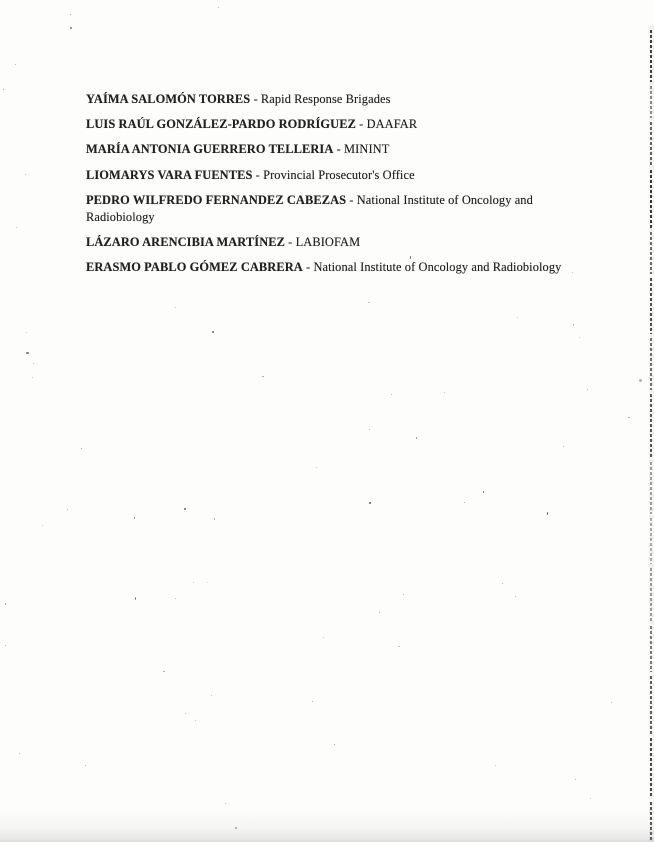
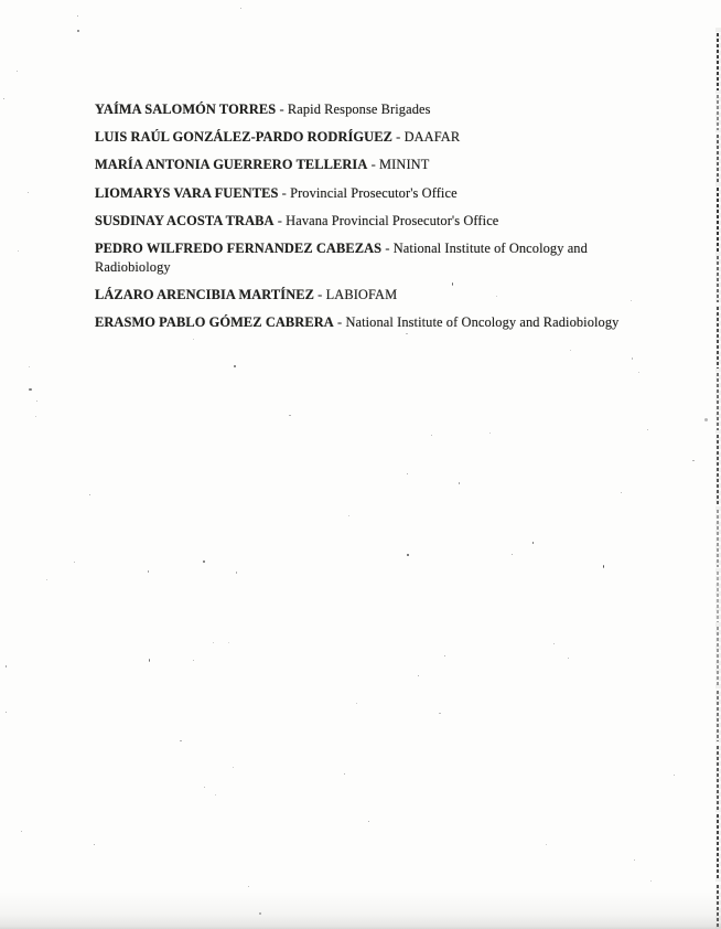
  YAÍMA SALOMÓN TORRES - Rapid Response Brigades
  LUIS RAÚL GONZÁLEZ-PARDO RODRÍGUEZ - DAAFAR
  MARÍA ANTONIA GUERRERO TELLERIA - MININT
  LIOMARYS VARA FUENTES - Provincial Prosecutor's Office
+ SUSDINAY ACOSTA TRABA - Havana Provincial Prosecutor's Office
  PEDRO WILFREDO FERNANDEZ CABEZAS - National Institute of Oncology and Radiobiology
  LÁZARO ARENCIBIA MARTÍNEZ - LABIOFAM
  ERASMO PABLO GÓMEZ CABRERA - National Institute of Oncology and Radiobiology
